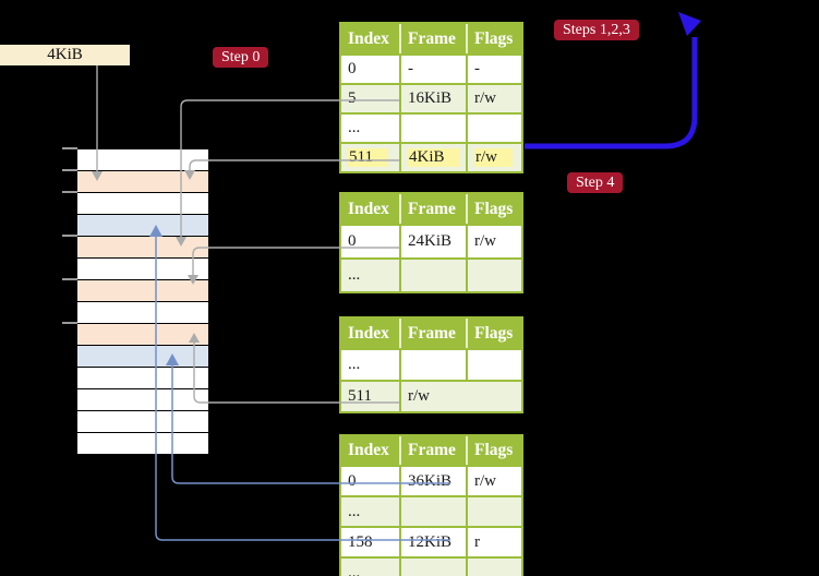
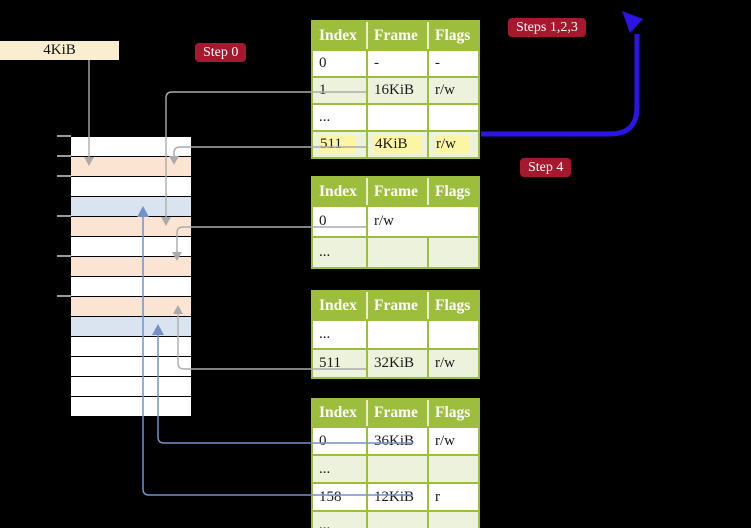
  4KiB
  Step 0
  Steps 1,2,3
  Step 4
  Index
  Frame
  Flags
  0
  -
  -
- 5
+ 1
  16KiB
  r/w
  ...
  511
  4KiB
  r/w
  Index
  Frame
  Flags
  0
- 24KiB
  r/w
  ...
  Index
  Frame
  Flags
  ...
  511
+ 32KiB
  r/w
  Index
  Frame
  Flags
  0
  36KiB
  r/w
  ...
  158
  12KiB
  r
  ...
